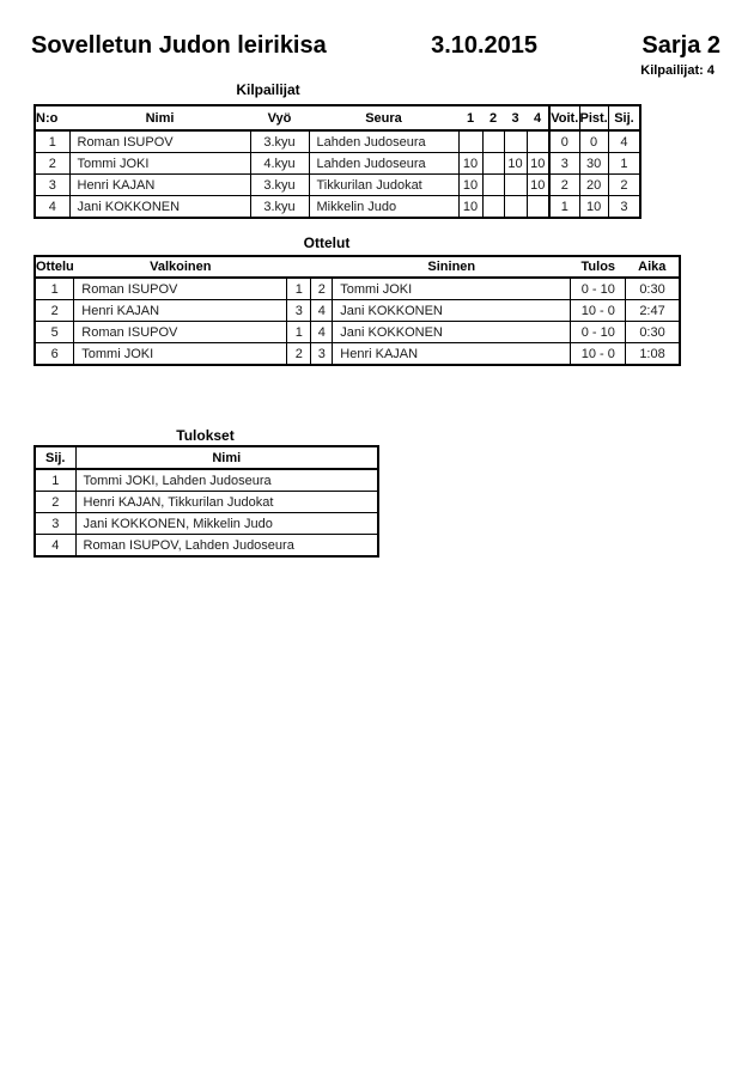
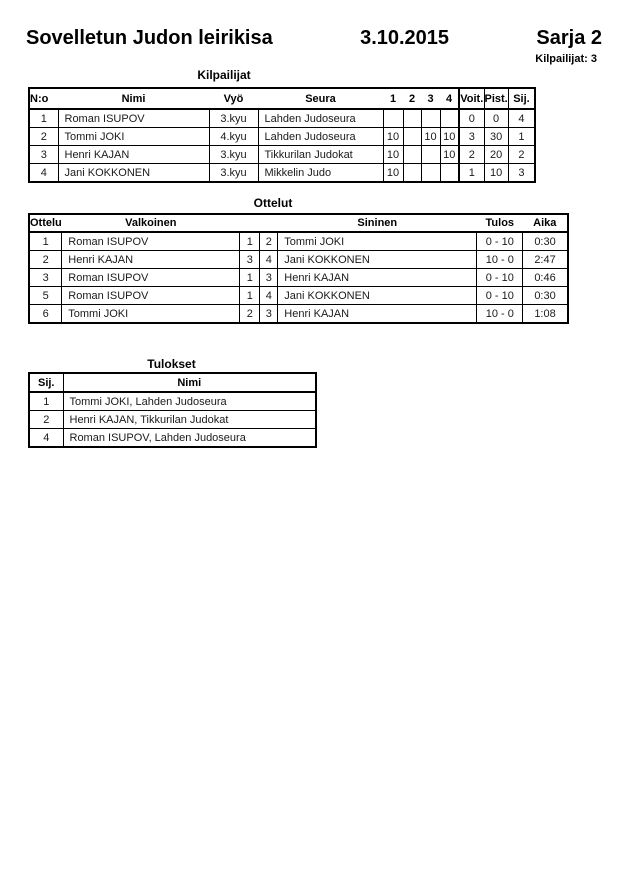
  Sovelletun Judon leirikisa
  3.10.2015
  Sarja 2
- Kilpailijat: 4
+ Kilpailijat: 3
  Kilpailijat
  N:o	Nimi	Vyö	Seura	1	2	3	4	Voit.	Pist.	Sij.
  1	Roman ISUPOV	3.kyu	Lahden Judoseura					0	0	4
  2	Tommi JOKI	4.kyu	Lahden Judoseura	10		10	10	3	30	1
  3	Henri KAJAN	3.kyu	Tikkurilan Judokat	10			10	2	20	2
  4	Jani KOKKONEN	3.kyu	Mikkelin Judo	10				1	10	3
  Ottelut
  Ottelu	Valkoinen			Sininen	Tulos	Aika
  1	Roman ISUPOV	1	2	Tommi JOKI	0 - 10	0:30
  2	Henri KAJAN	3	4	Jani KOKKONEN	10 - 0	2:47
+ 3	Roman ISUPOV	1	3	Henri KAJAN	0 - 10	0:46
  5	Roman ISUPOV	1	4	Jani KOKKONEN	0 - 10	0:30
  6	Tommi JOKI	2	3	Henri KAJAN	10 - 0	1:08
  Tulokset
  Sij.	Nimi
  1	Tommi JOKI, Lahden Judoseura
  2	Henri KAJAN, Tikkurilan Judokat
- 3	Jani KOKKONEN, Mikkelin Judo
  4	Roman ISUPOV, Lahden Judoseura
